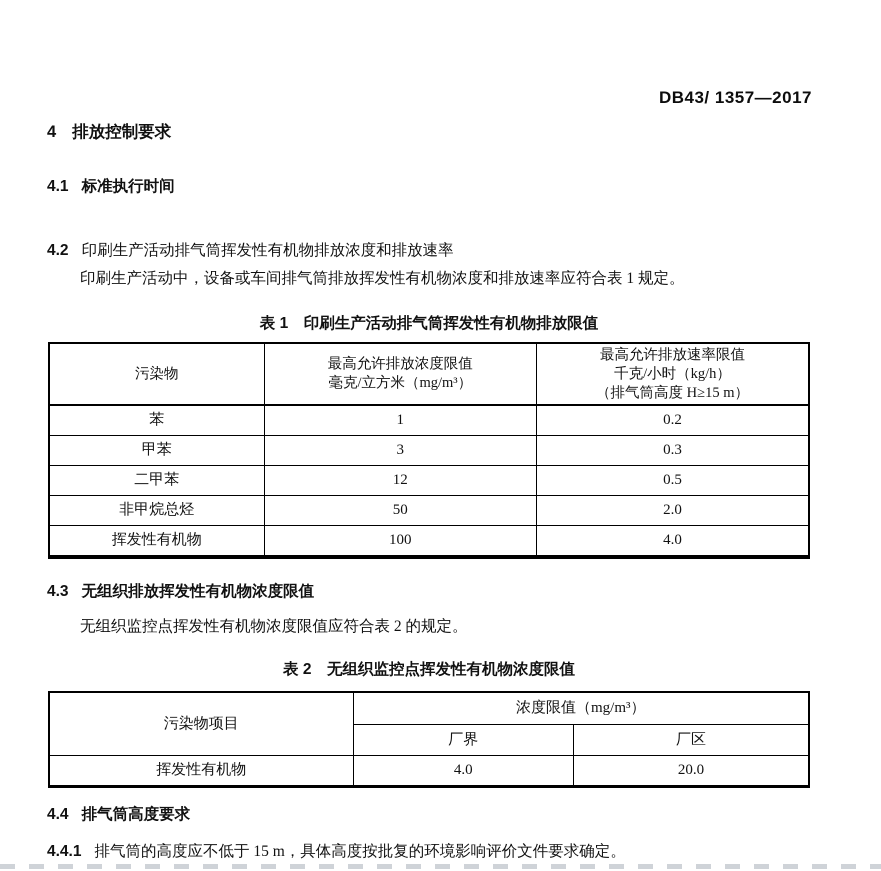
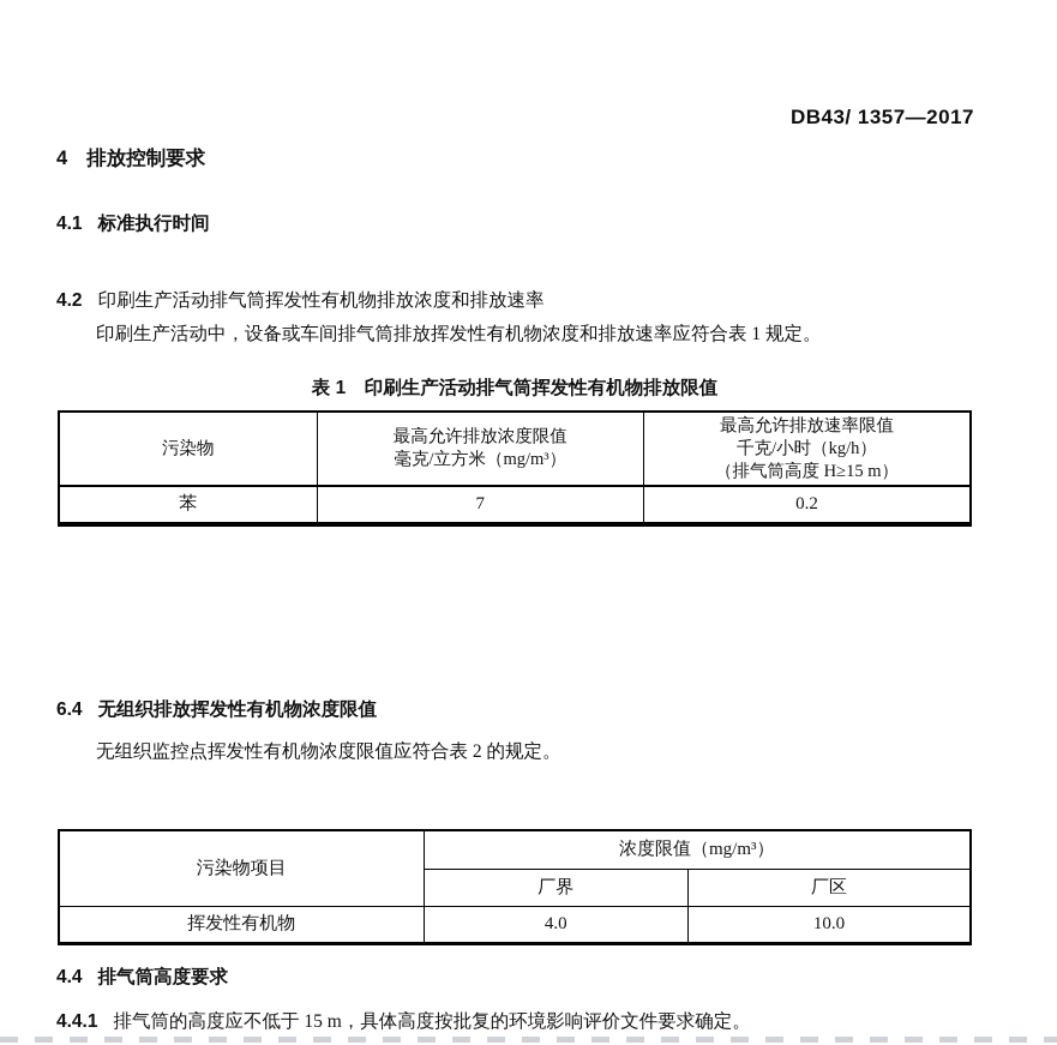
  DB43/ 1357—2017
  4 排放控制要求
  4.1 标准执行时间
  4.2 印刷生产活动排气筒挥发性有机物排放浓度和排放速率
  印刷生产活动中，设备或车间排气筒排放挥发性有机物浓度和排放速率应符合表 1 规定。
  表 1 印刷生产活动排气筒挥发性有机物排放限值
  污染物	最高允许排放浓度限值 毫克/立方米（mg/m³）	最高允许排放速率限值 千克/小时（kg/h） （排气筒高度 H≥15 m）
- 苯	1	0.2
+ 苯	7	0.2
- 甲苯	3	0.3
- 二甲苯	12	0.5
- 非甲烷总烃	50	2.0
- 挥发性有机物	100	4.0
- 4.3 无组织排放挥发性有机物浓度限值
+ 6.4 无组织排放挥发性有机物浓度限值
  无组织监控点挥发性有机物浓度限值应符合表 2 的规定。
- 表 2 无组织监控点挥发性有机物浓度限值
  污染物项目	浓度限值（mg/m³）
  厂界	厂区
- 挥发性有机物	4.0	20.0
+ 挥发性有机物	4.0	10.0
  4.4 排气筒高度要求
  4.4.1 排气筒的高度应不低于 15 m，具体高度按批复的环境影响评价文件要求确定。
